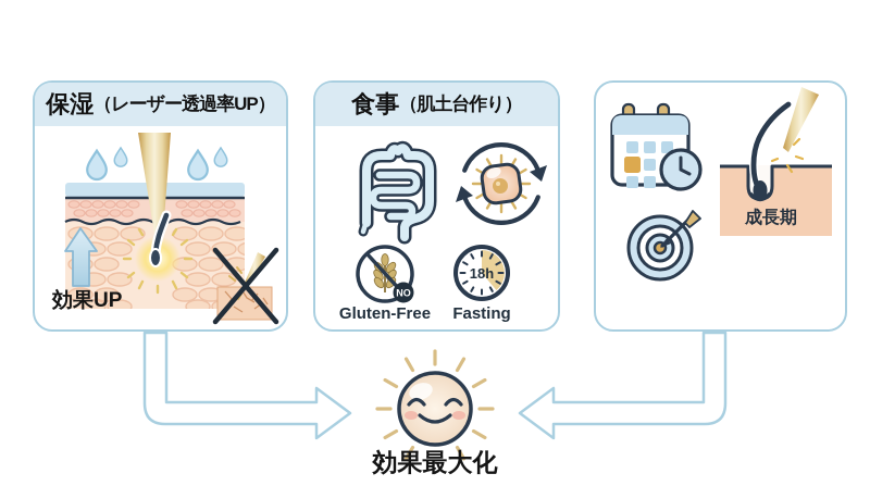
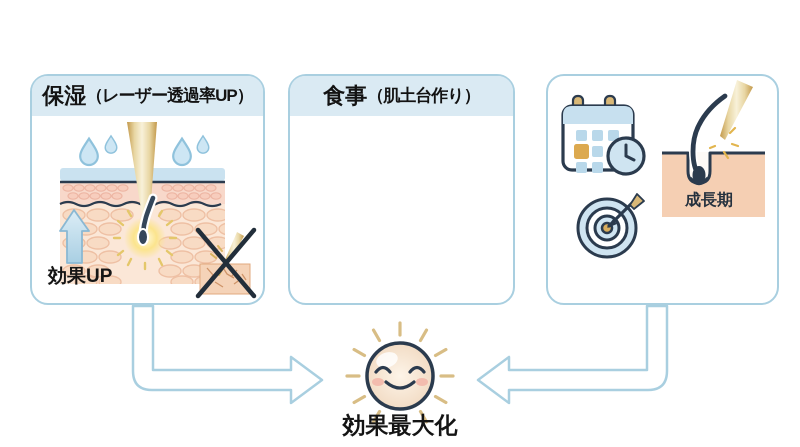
  保湿
  （レーザー透過率UP）
  効果UP
  食事
  （肌土台作り）
- NO
- 18h
- Gluten-Free
- Fasting
  成長期
  効果最大化
